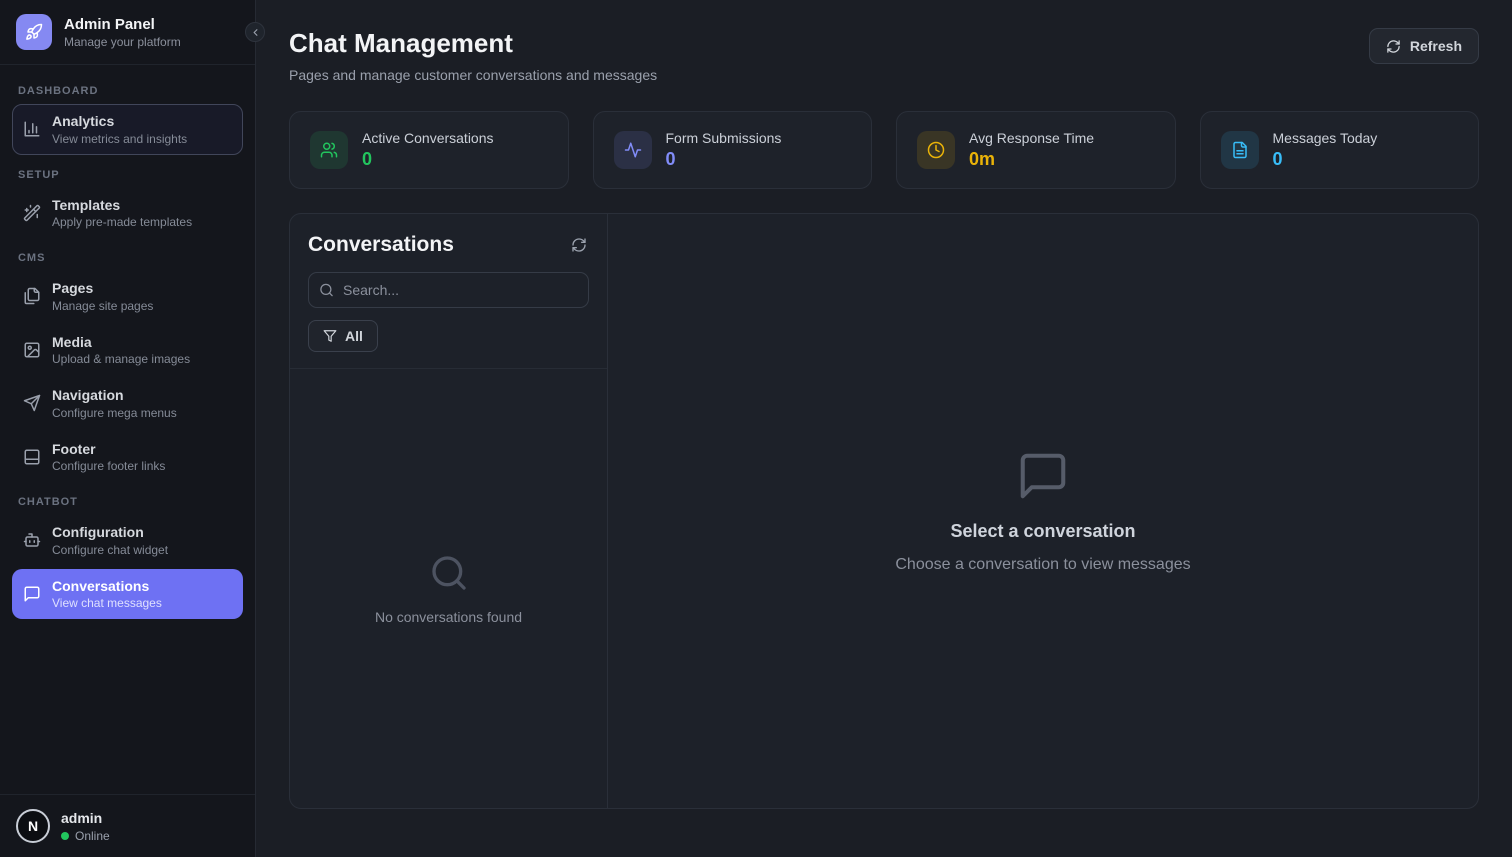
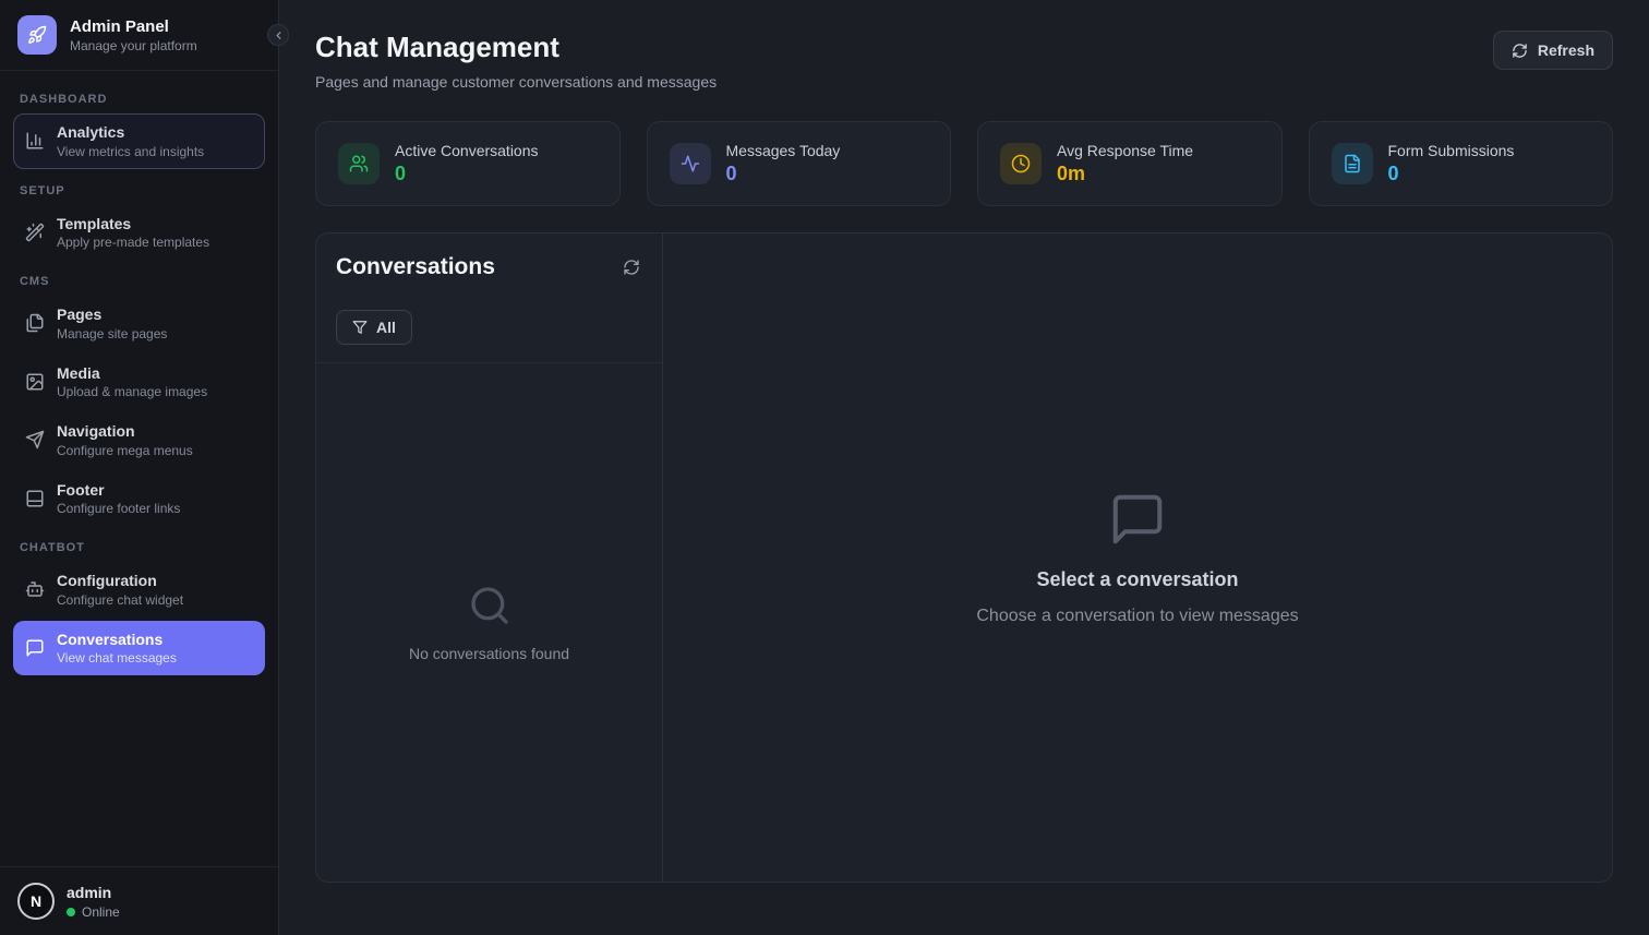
  Admin Panel
  Manage your platform
  DASHBOARD
  Analytics
  View metrics and insights
  SETUP
  Templates
  Apply pre-made templates
  CMS
  Pages
  Manage site pages
  Media
  Upload & manage images
  Navigation
  Configure mega menus
  Footer
  Configure footer links
  CHATBOT
  Configuration
  Configure chat widget
  Conversations
  View chat messages
  N
  admin
  Online
  Chat Management
  Pages and manage customer conversations and messages
  Refresh
  Active Conversations
  0
- Form Submissions
+ Messages Today
  0
  Avg Response Time
  0m
- Messages Today
+ Form Submissions
  0
  Conversations
- Search...
  All
  No conversations found
  Select a conversation
  Choose a conversation to view messages
